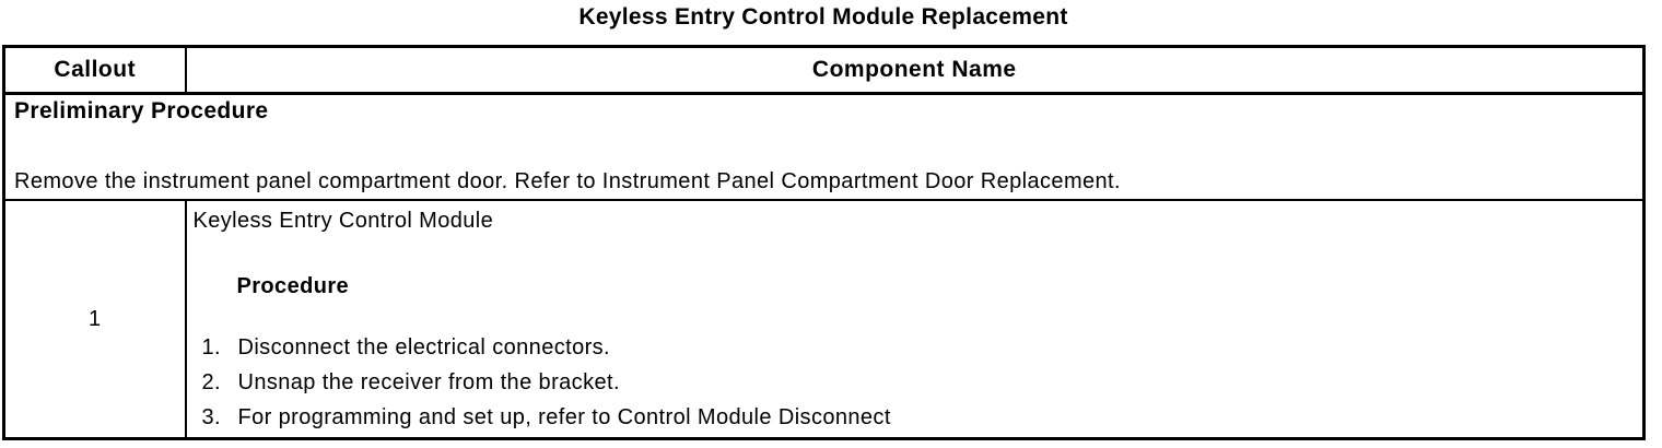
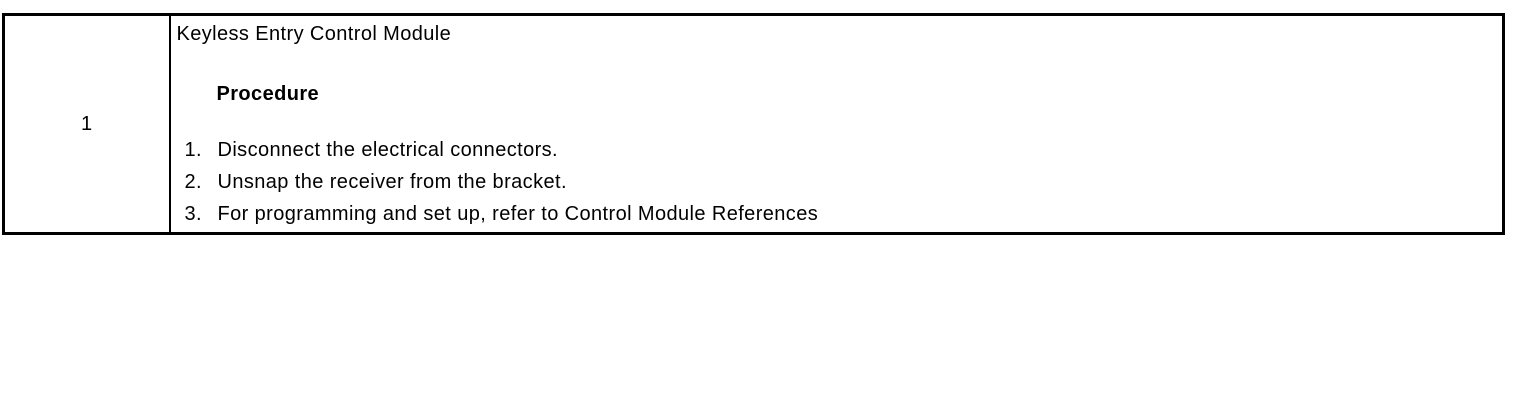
- Keyless Entry Control Module Replacement
- Callout	Component Name
- Preliminary Procedure Remove the instrument panel compartment door. Refer to Instrument Panel Compartment Door Replacement.
- 1	Keyless Entry Control Module Procedure 1. Disconnect the electrical connectors. 2. Unsnap the receiver from the bracket. 3. For programming and set up, refer to Control Module Disconnect
+ 1	Keyless Entry Control Module Procedure 1. Disconnect the electrical connectors. 2. Unsnap the receiver from the bracket. 3. For programming and set up, refer to Control Module References
